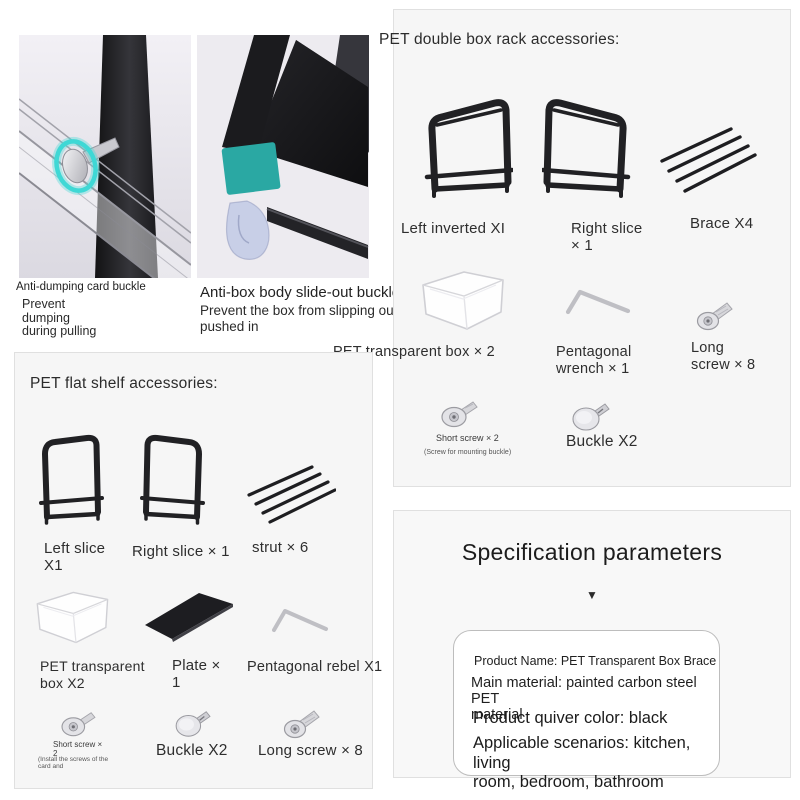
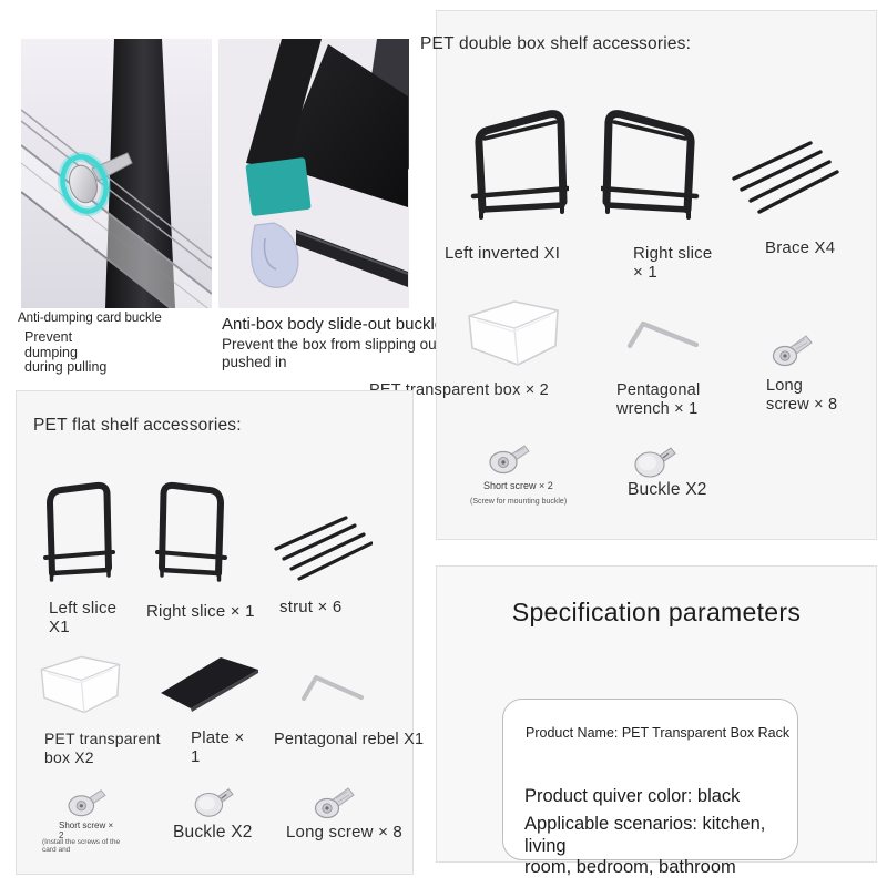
  Anti-dumping card buckle
  Prevent
  dumping
  during pulling
  Anti-box body slide-out buckl
  Prevent the box from slipping ou
  pushed in
- PET double box rack accessories:
+ PET double box shelf accessories:
  Left inverted XI
  Right slice
  × 1
  Brace X4
  ansparent box × 2
  Pentagonal
  wrench × 1
  Long
  screw × 8
  Short screw × 2
  Buckle X2
  PET flat shelf accessories:
  Left slice
  X1
  Right slice × 1
  strut × 6
  PET transparent
  box X2
  Plate ×
  1
  Pentagonal rebel X1
  Short screw ×
  2
  Buckle X2
  Long screw × 8
  Specification parameters
- ▼
- Product Name: PET Transparent Box Brace
+ Product Name: PET Transparent Box Rack
- Main material: painted carbon steel PET
- material
  Product quiver color: black
  Applicable scenarios: kitchen, living
  room, bedroom, bathroom
